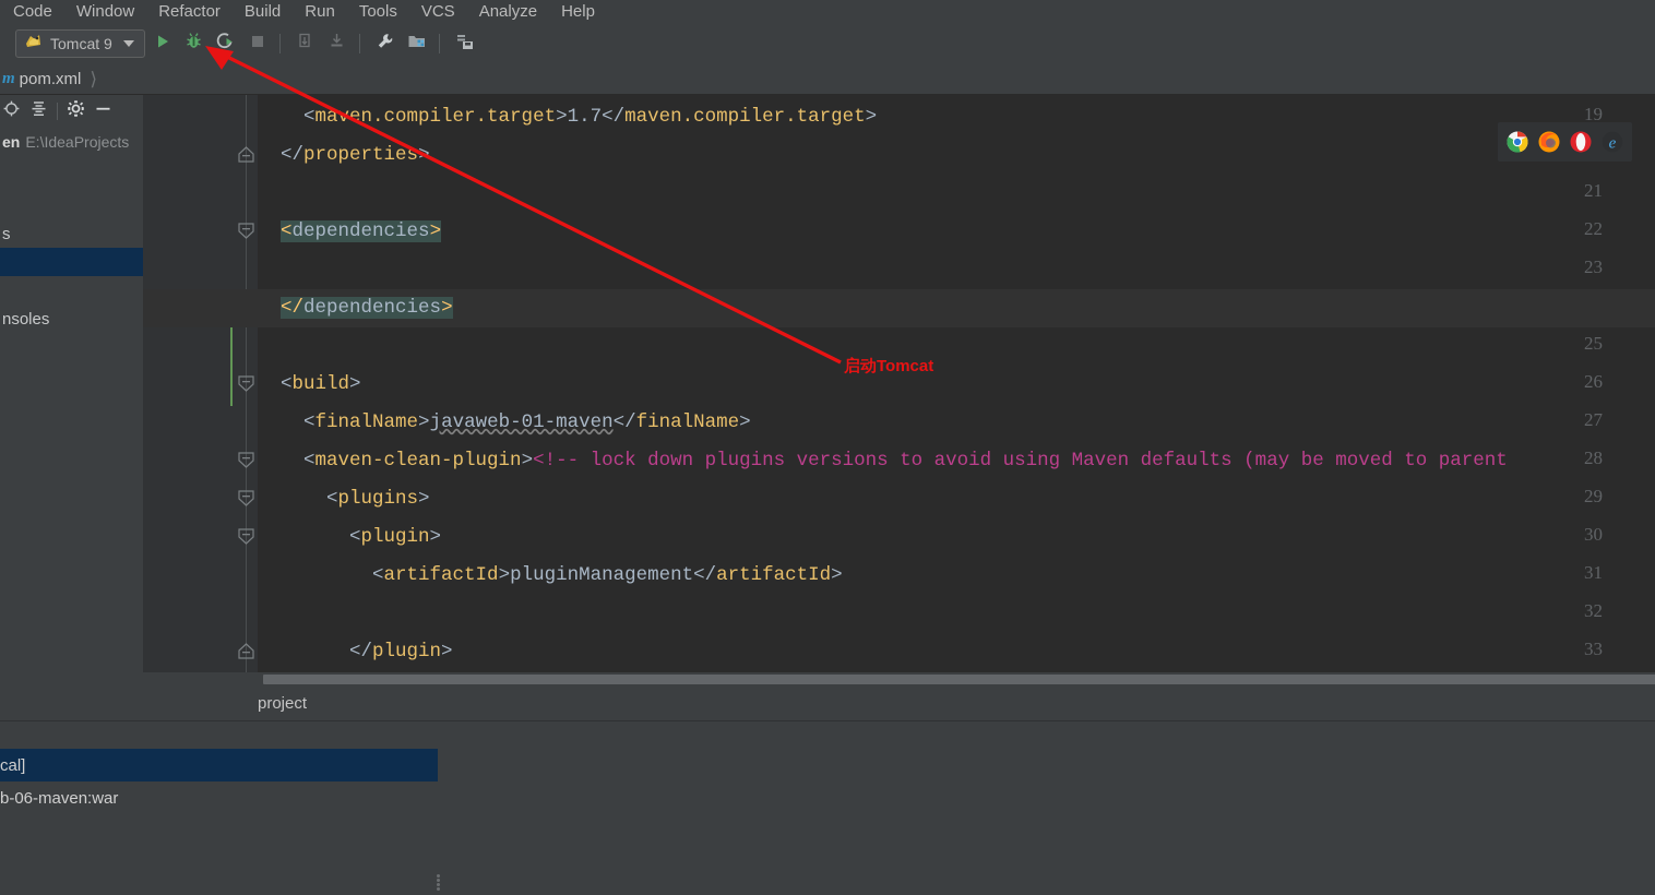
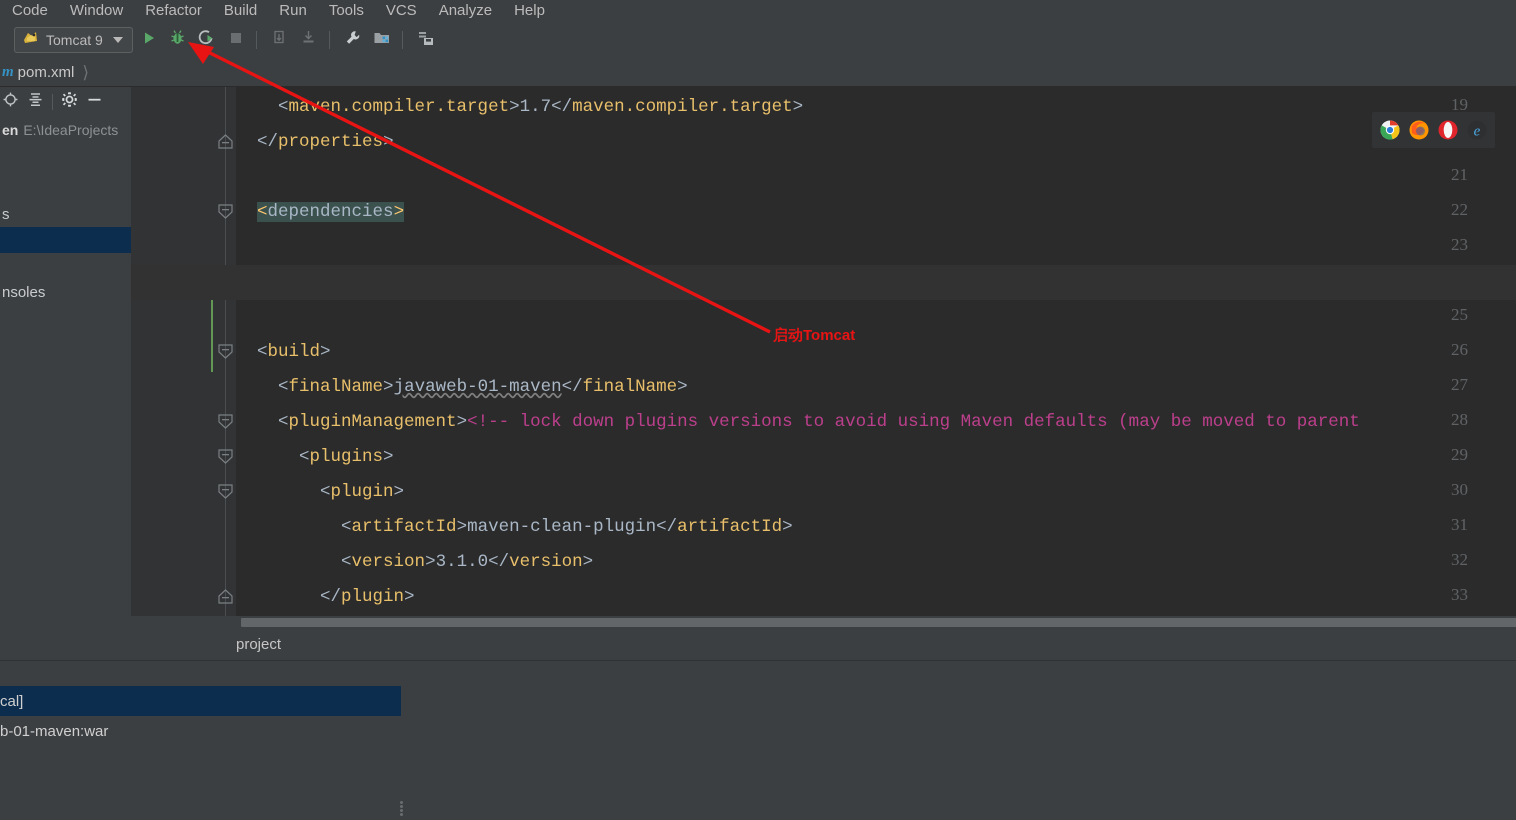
  Code
  Window
  Refactor
  Build
  Run
  Tools
  VCS
  Analyze
  Help
  Tomcat 9
  m
  pom.xml
  ⟩
  en
  E:\IdeaProjects
  s
  nsoles
  19
  21
  22
  23
  25
  26
  27
  28
  29
  30
  31
  32
  33
  <maen.compiler.target>1.7</maven.compiler.target>
  </properties
  <dependencies>
- </dependencies>
  <build>
  <finalName>javaweb-01-maven</finalName>
- <maven-clean-plugin><!-- lock down plugins versions to avoid using Maven defaults (may be moved to parent
+ <pluginManagement><!-- lock down plugins versions to avoid using Maven defaults (may be moved to parent
  <plugins>
  <plugin>
- <artifactId>pluginManagement</artifactId>
+ <artifactId>maven-clean-plugin</artifactId>
+ <version>3.1.0</version>
  </plugin>
  project
  cal]
- b-06-maven:war
+ b-01-maven:war
  e
  启动Tomcat
